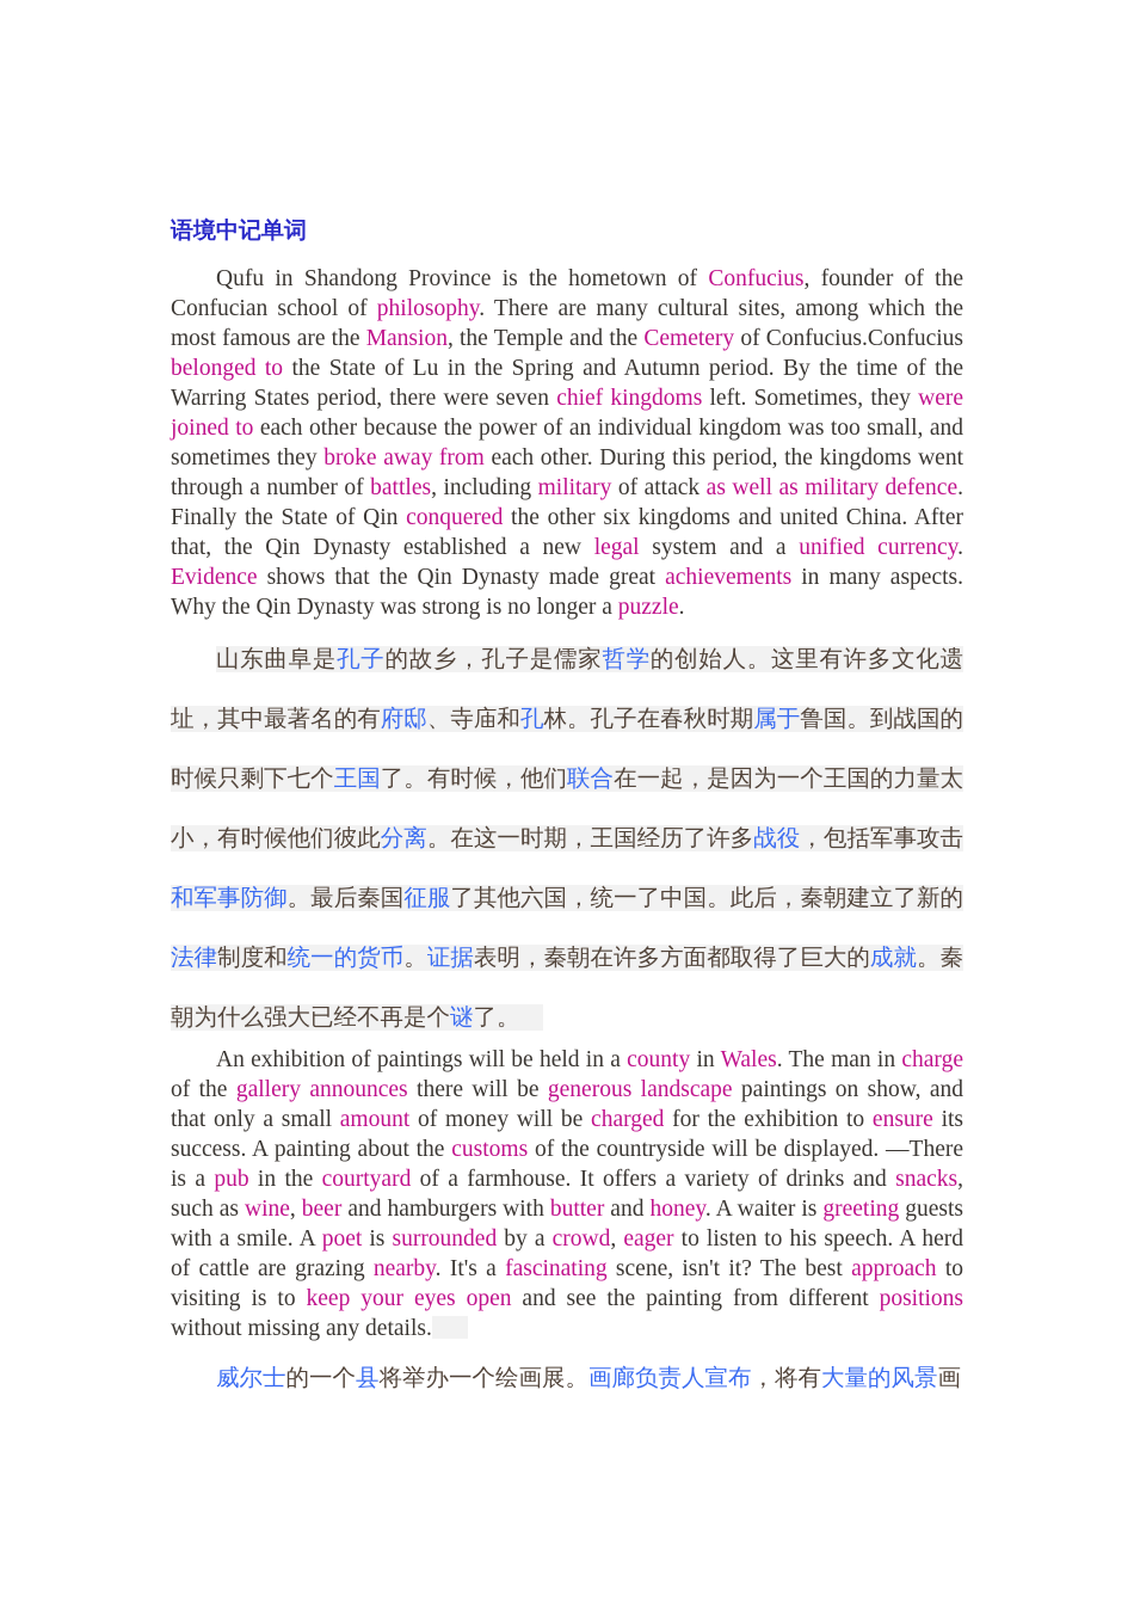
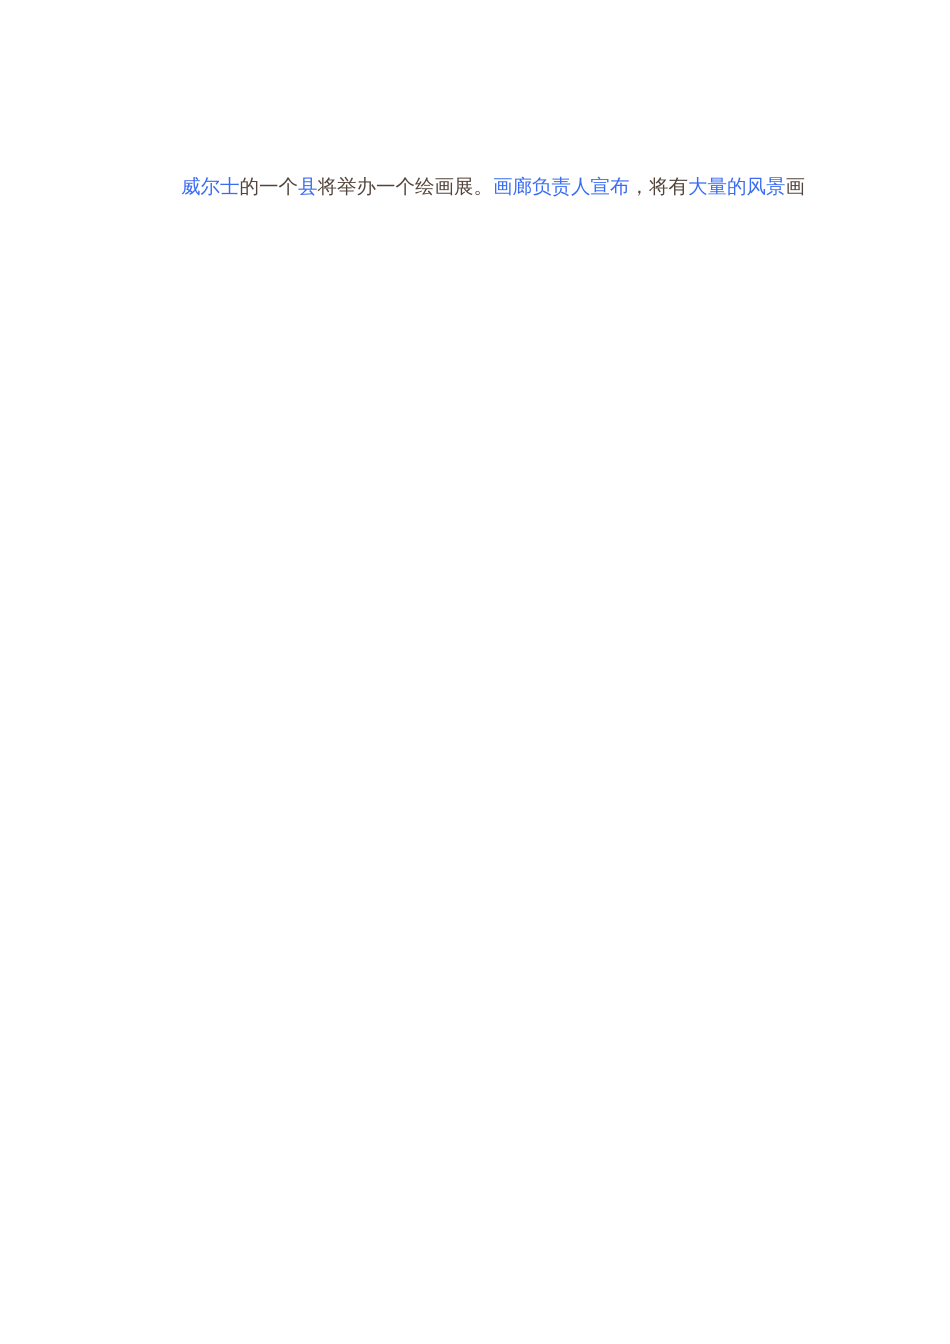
- 语境中记单词
- Qufu in Shandong Province is the hometown of Confucius, founder of the Confucian school of philosophy. There are many cultural sites, among which the most famous are the Mansion, the Temple and the Cemetery of Confucius.Confucius belonged to the State of Lu in the Spring and Autumn period. By the time of the Warring States period, there were seven chief kingdoms left. Sometimes, they were joined to each other because the power of an individual kingdom was too small, and sometimes they broke away from each other. During this period, the kingdoms went through a number of battles, including military of attack as well as military defence. Finally the State of Qin conquered the other six kingdoms and united China. After that, the Qin Dynasty established a new legal system and a unified currency. Evidence shows that the Qin Dynasty made great achievements in many aspects. Why the Qin Dynasty was strong is no longer a puzzle.
- 山东曲阜是孔子的故乡，孔子是儒家哲学的创始人。这里有许多文化遗址，其中最著名的有府邸、寺庙和孔林。孔子在春秋时期属于鲁国。到战国的时候只剩下七个王国了。有时候，他们联合在一起，是因为一个王国的力量太小，有时候他们彼此分离。在这一时期，王国经历了许多战役，包括军事攻击和军事防御。最后秦国征服了其他六国，统一了中国。此后，秦朝建立了新的法律制度和统一的货币。证据表明，秦朝在许多方面都取得了巨大的成就。秦朝为什么强大已经不再是个谜了。
- An exhibition of paintings will be held in a county in Wales. The man in charge of the gallery announces there will be generous landscape paintings on show, and that only a small amount of money will be charged for the exhibition to ensure its success. A painting about the customs of the countryside will be displayed. —There is a pub in the courtyard of a farmhouse. It offers a variety of drinks and snacks, such as wine, beer and hamburgers with butter and honey. A waiter is greeting guests with a smile. A poet is surrounded by a crowd, eager to listen to his speech. A herd of cattle are grazing nearby. It's a fascinating scene, isn't it? The best approach to visiting is to keep your eyes open and see the painting from different positions without missing any details.
  威尔士的一个县将举办一个绘画展。画廊负责人宣布，将有大量的风景画
